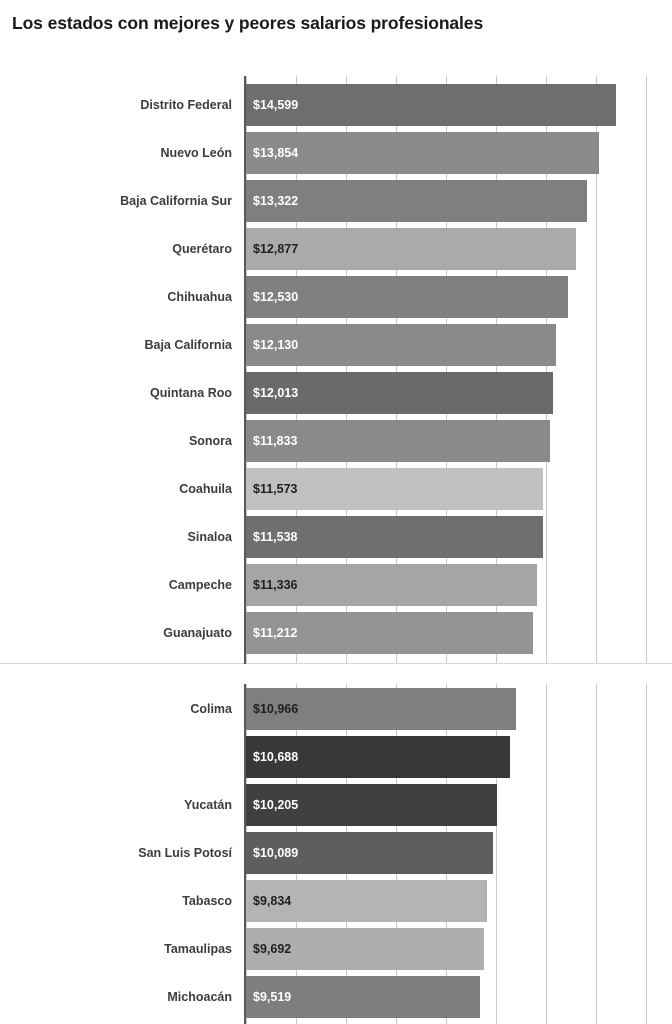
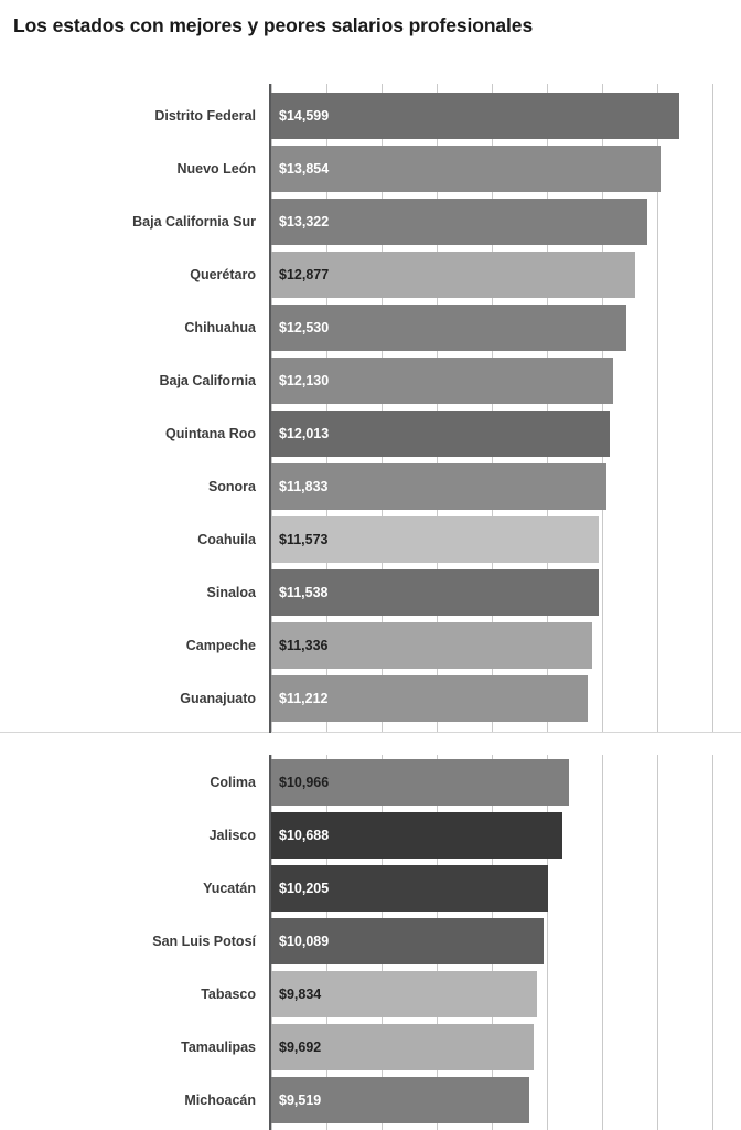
  Los estados con mejores y peores salarios profesionales
  Distrito Federal
  $14,599
  Nuevo León
  $13,854
  Baja California Sur
  $13,322
  Querétaro
  $12,877
  Chihuahua
  $12,530
  Baja California
  $12,130
  Quintana Roo
  $12,013
  Sonora
  $11,833
  Coahuila
  $11,573
  Sinaloa
  $11,538
  Campeche
  $11,336
  Guanajuato
  $11,212
  Colima
  $10,966
+ Jalisco
  $10,688
  Yucatán
  $10,205
  San Luis Potosí
  $10,089
  Tabasco
  $9,834
  Tamaulipas
  $9,692
  Michoacán
  $9,519
